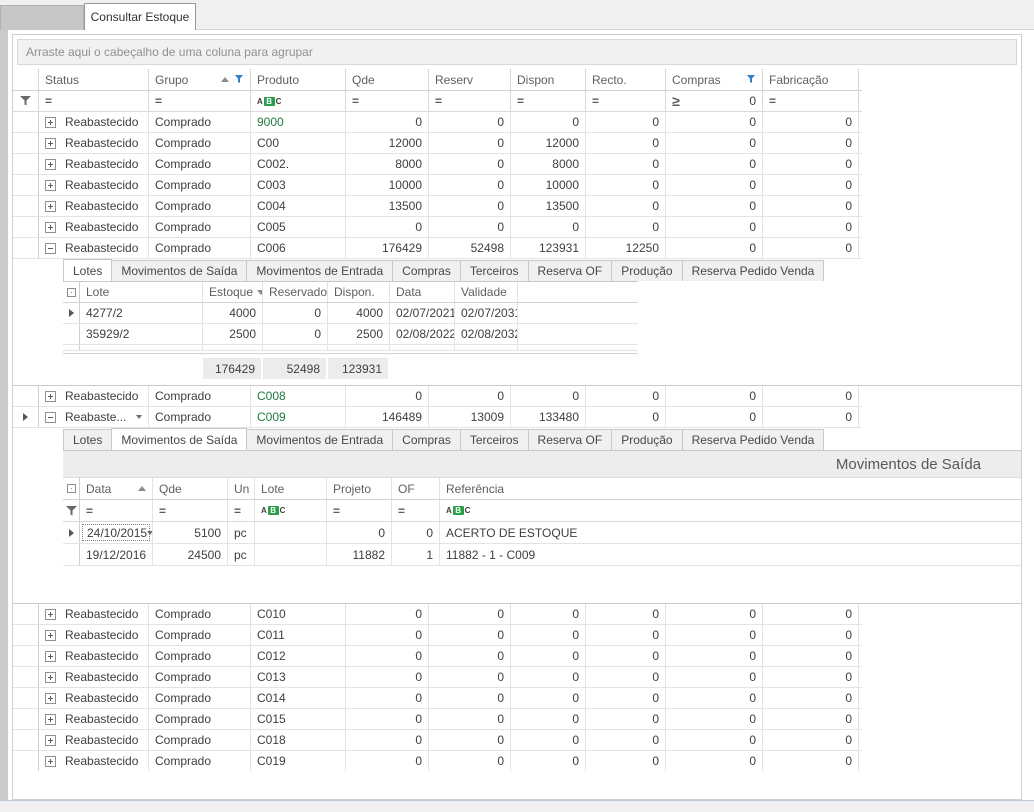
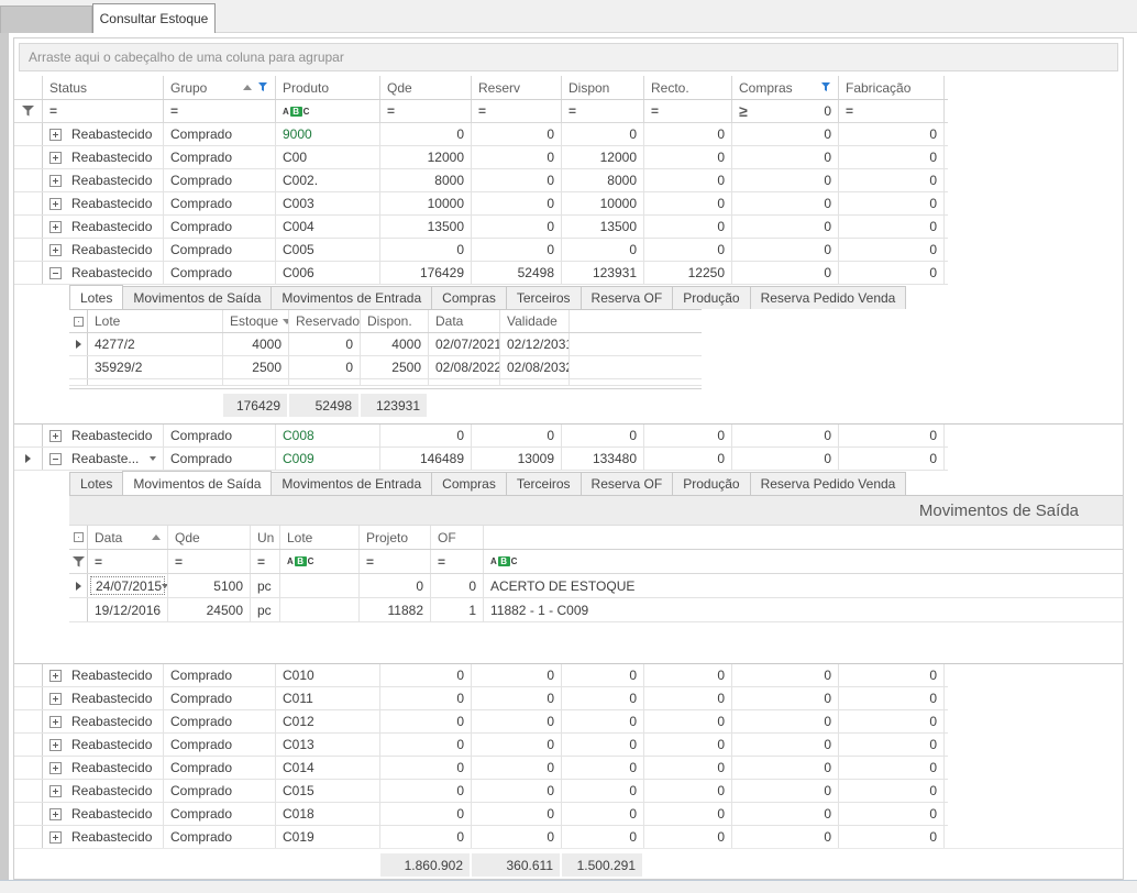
  Consultar Estoque
  Arraste aqui o cabeçalho de uma coluna para agrupar
  Status
  Grupo
  Produto
  Qde
  Reserv
  Dispon
  Recto.
  Compras
  Fabricação
  =
  =
  A
  B
  C
  =
  =
  =
  =
  ≥
  0
  =
  Reabastecido
  Comprado
  9000
  0
  0
  0
  0
  0
  0
  Reabastecido
  Comprado
  C00
  12000
  0
  12000
  0
  0
  0
  Reabastecido
  Comprado
  C002.
  8000
  0
  8000
  0
  0
  0
  Reabastecido
  Comprado
  C003
  10000
  0
  10000
  0
  0
  0
  Reabastecido
  Comprado
  C004
  13500
  0
  13500
  0
  0
  0
  Reabastecido
  Comprado
  C005
  0
  0
  0
  0
  0
  0
  Reabastecido
  Comprado
  C006
  176429
  52498
  123931
  12250
  0
  0
  Lotes
  Movimentos de Saída
  Movimentos de Entrada
  Compras
  Terceiros
  Reserva OF
  Produção
  Reserva Pedido Venda
  Lote
  Estoque
  Reservado
  Dispon.
  Data
  Validade
  4277/2
  4000
  0
  4000
  02/07/2021
- 02/07/2031
+ 02/12/2031
  35929/2
  2500
  0
  2500
  02/08/2022
  02/08/2032
  176429
  52498
  123931
  Reabastecido
  Comprado
  C008
  0
  0
  0
  0
  0
  0
  Reabaste...
  Comprado
  C009
  146489
  13009
  133480
  0
  0
  0
  Lotes
  Movimentos de Saída
  Movimentos de Entrada
  Compras
  Terceiros
  Reserva OF
  Produção
  Reserva Pedido Venda
  Movimentos de Saída
  Data
  Qde
  Un
  Lote
  Projeto
  OF
- Referência
  =
  =
  =
  A
  B
  C
  =
  =
  A
  B
  C
- 24/10/2015
+ 24/07/2015
  5100
  pc
  0
  0
  ACERTO DE ESTOQUE
  19/12/2016
  24500
  pc
  11882
  1
  11882 - 1 - C009
  Reabastecido
  Comprado
  C010
  0
  0
  0
  0
  0
  0
  Reabastecido
  Comprado
  C011
  0
  0
  0
  0
  0
  0
  Reabastecido
  Comprado
  C012
  0
  0
  0
  0
  0
  0
  Reabastecido
  Comprado
  C013
  0
  0
  0
  0
  0
  0
  Reabastecido
  Comprado
  C014
  0
  0
  0
  0
  0
  0
  Reabastecido
  Comprado
  C015
  0
  0
  0
  0
  0
  0
  Reabastecido
  Comprado
  C018
  0
  0
  0
  0
  0
  0
  Reabastecido
  Comprado
  C019
  0
  0
  0
  0
  0
  0
+ 1.860.902
+ 360.611
+ 1.500.291
